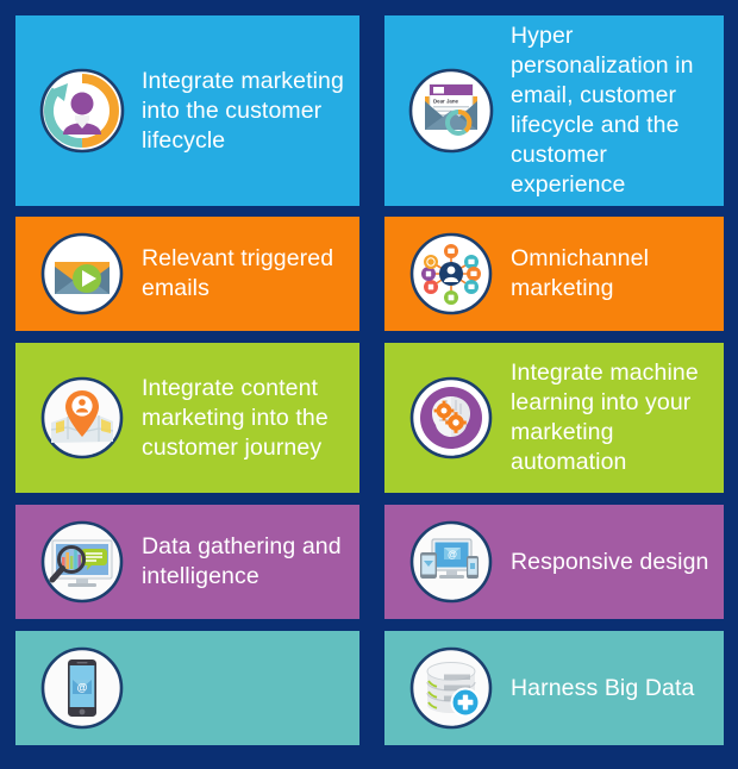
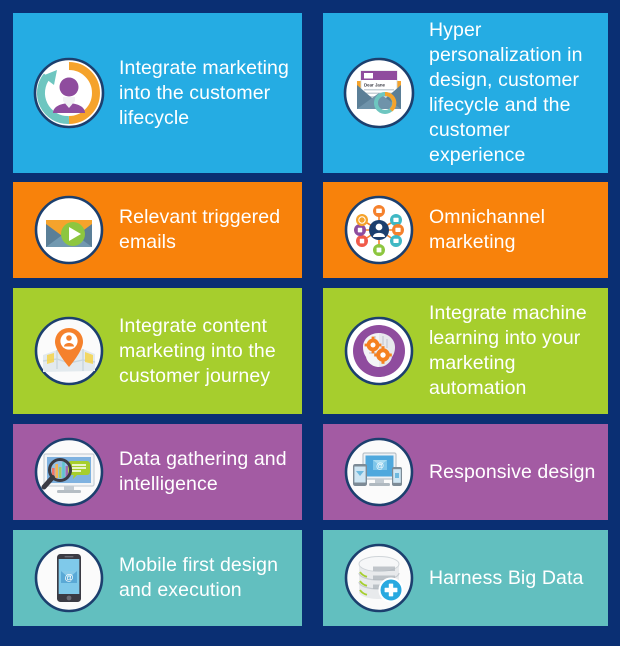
  Integrate marketing into the customer lifecycle
- Hyper personalization in email, customer lifecycle and the customer experience
+ Hyper personalization in design, customer lifecycle and the customer experience
  Relevant triggered emails
  Omnichannel marketing
  Integrate content marketing into the customer journey
  Integrate machine learning into your marketing automation
  Data gathering and intelligence
  @
  Responsive design
  @
+ Mobile first design and execution
  Harness Big Data
